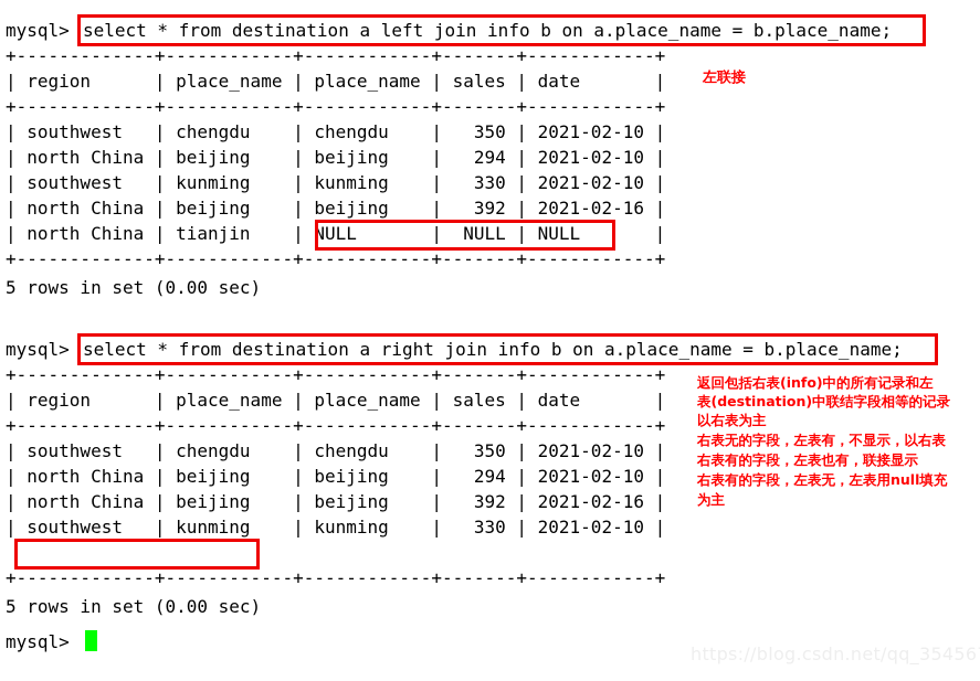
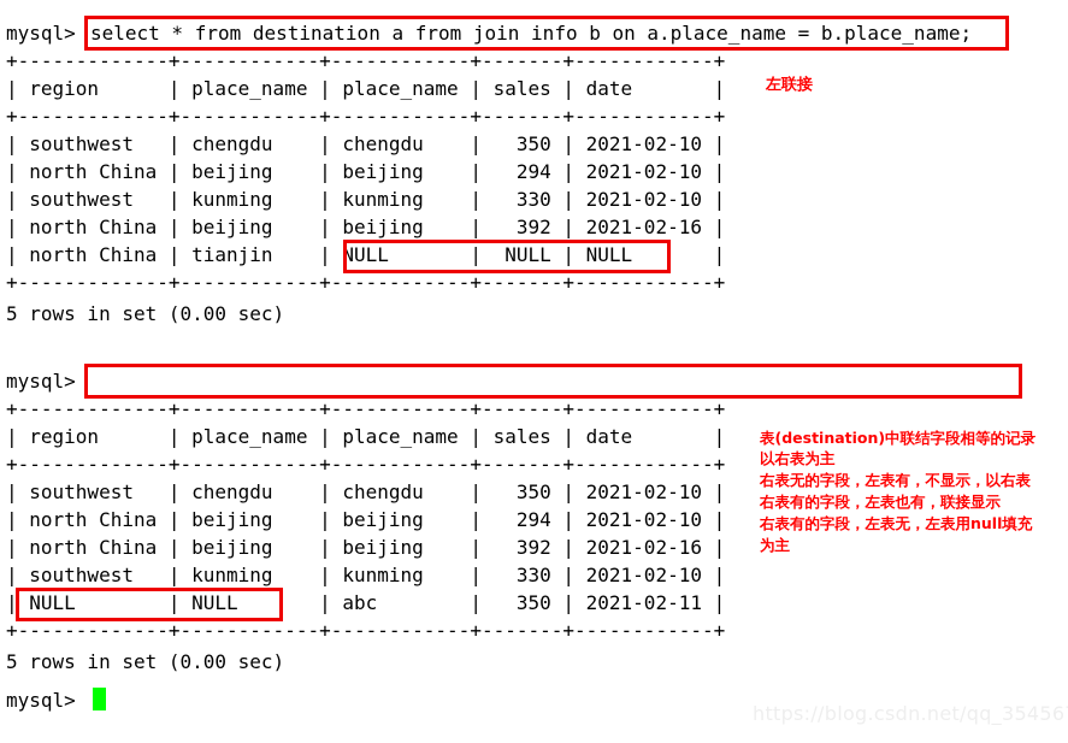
  mysql>
- select * from destination a left join info b on a.place_name = b.place_name;
+ select * from destination a from join info b on a.place_name = b.place_name;
  +-------------+------------+------------+-------+------------+
  | region | place_name | place_name | sales | date |
  +-------------+------------+------------+-------+------------+
  | southwest | chengdu | chengdu | 350 | 2021-02-10 |
  | north China | beijing | beijing | 294 | 2021-02-10 |
  | southwest | kunming | kunming | 330 | 2021-02-10 |
  | north China | beijing | beijing | 392 | 2021-02-16 |
  | north China | tianjin | NULL | NULL | NULL |
  +-------------+------------+------------+-------+------------+
  5 rows in set (0.00 sec)
  左联接
  mysql>
- select * from destination a right join info b on a.place_name = b.place_name;
  +-------------+------------+------------+-------+------------+
  | region | place_name | place_name | sales | date |
  +-------------+------------+------------+-------+------------+
  | southwest | chengdu | chengdu | 350 | 2021-02-10 |
  | north China | beijing | beijing | 294 | 2021-02-10 |
  | north China | beijing | beijing | 392 | 2021-02-16 |
  | southwest | kunming | kunming | 330 | 2021-02-10 |
+ | NULL | NULL | abc | 350 | 2021-02-11 |
  +-------------+------------+------------+-------+------------+
  5 rows in set (0.00 sec)
- 返回包括右表(info)中的所有记录和左
  表(destination)中联结字段相等的记录
  以右表为主
  右表无的字段，左表有，不显示，以右表
  右表有的字段，左表也有，联接显示
  右表有的字段，左表无，左表用null填充
  为主
  mysql>
